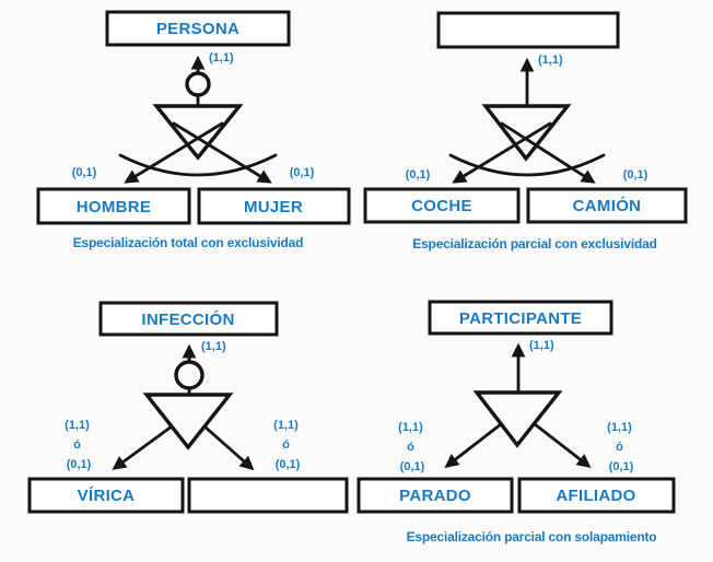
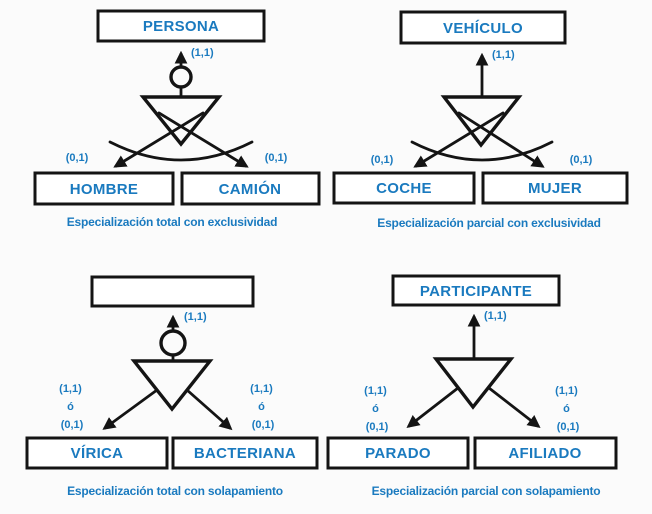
  PERSONA
  (1,1)
  (0,1)
  (0,1)
  HOMBRE
- MUJER
+ CAMIÓN
  Especialización total con exclusividad
+ VEHÍCULO
  (1,1)
  (0,1)
  (0,1)
  COCHE
- CAMIÓN
+ MUJER
  Especialización parcial con exclusividad
- INFECCIÓN
  (1,1)
  (1,1) ó (0,1)
  (1,1) ó (0,1)
  VÍRICA
+ BACTERIANA
+ Especialización total con solapamiento
  PARTICIPANTE
  (1,1)
  (1,1) ó (0,1)
  (1,1) ó (0,1)
  PARADO
  AFILIADO
  Especialización parcial con solapamiento
